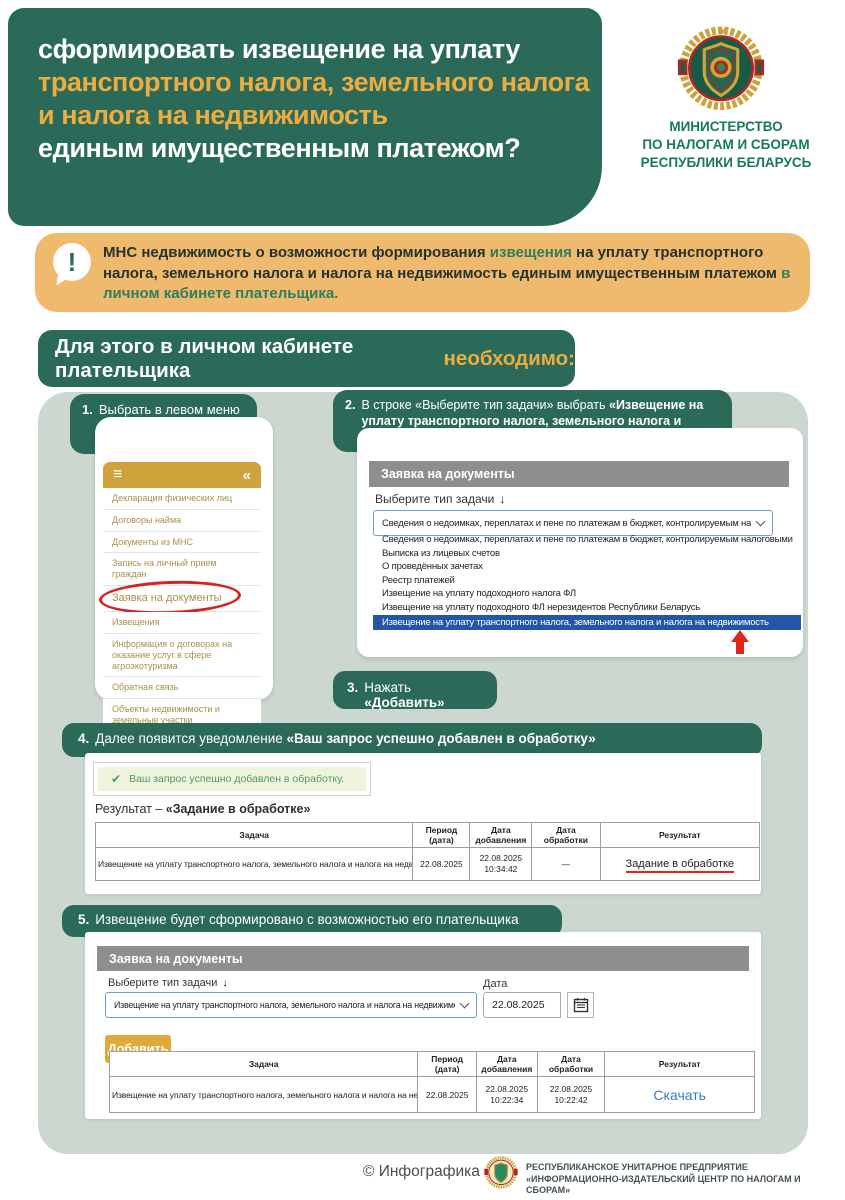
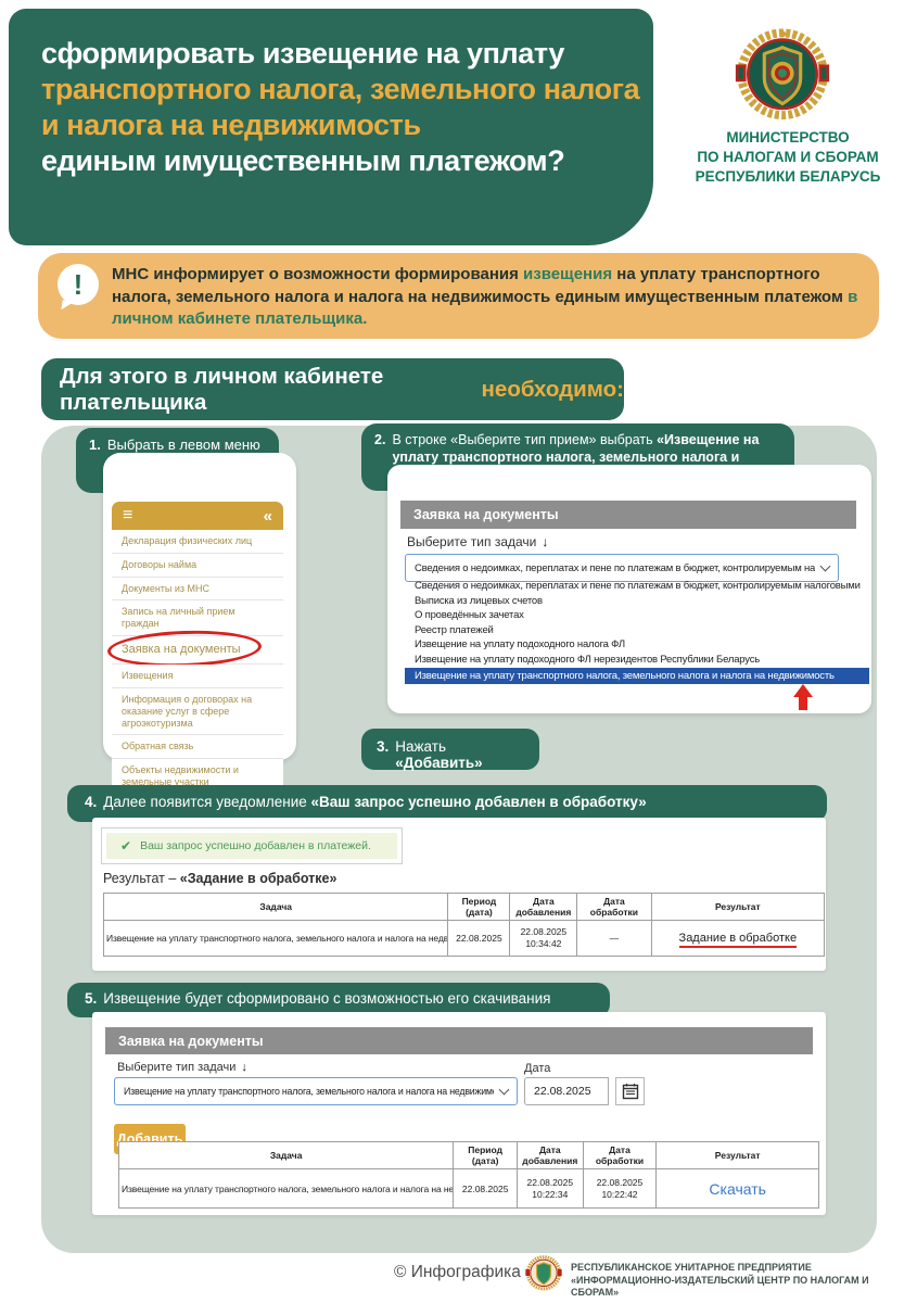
  сформировать извещение на уплату
  транспортного налога, земельного налога
  и налога на недвижимость
  единым имущественным платежом?
  МИНИСТЕРСТВО
  ПО НАЛОГАМ И СБОРАМ
  РЕСПУБЛИКИ БЕЛАРУСЬ
  !
- МНС недвижимость о возможности формирования извещения на уплату транспортного налога, земельного налога и налога на недвижимость единым имущественным платежом в личном кабинете плательщика.
+ МНС информирует о возможности формирования извещения на уплату транспортного налога, земельного налога и налога на недвижимость единым имущественным платежом в личном кабинете плательщика.
  Для этого в личном кабинете плательщика
  необходимо:
  1.
  ≡
  «
  Декларация физических лиц
  Договоры найма
  Документы из МНС
  Запись на личный прием граждан
  Заявка на документы
  Извещения
  Информация о договорах на оказание услуг в сфере агроэкотуризма
  Обратная связь
  Объекты недвижимости и земельные участки
  2.
- В строке «Выберите тип задачи» выбрать «Извещение на уплату транспортного налога, земельного налога и
+ В строке «Выберите тип прием» выбрать «Извещение на уплату транспортного налога, земельного налога и
  Заявка на документы
  Выберите тип задачи ↓
  Сведения о недоимках, переплатах и пене по платежам в бюджет, контролируемым на
  Сведения о недоимках, переплатах и пене по платежам в бюджет, контролируемым налоговыми
  Выписка из лицевых счетов
  О проведённых зачетах
  Реестр платежей
  Извещение на уплату подоходного налога ФЛ
  Извещение на уплату подоходного ФЛ нерезидентов Республики Беларусь
  Извещение на уплату транспортного налога, земельного налога и налога на недвижимость
  3.
  Нажать «Добавить»
  4.
  Далее появится уведомление «Ваш запрос успешно добавлен в обработку»
  ✔
- Ваш запрос успешно добавлен в обработку.
+ Ваш запрос успешно добавлен в платежей.
  Результат – «Задание в обработке»
  Задача	Период (дата)	Дата добавления	Дата обработки	Результат
  Извещение на уплату транспортного налога, земельного налога и налога на недв	22.08.2025	22.08.202510:34:42	—	Задание в обработке
  5.
- Извещение будет сформировано с возможностью его плательщика
+ Извещение будет сформировано с возможностью его скачивания
  Заявка на документы
  Выберите тип задачи ↓
  Дата
  Извещение на уплату транспортного налога, земельного налога и налога на недвижим
  22.08.2025
  Добавить
  Задача	Период (дата)	Дата добавления	Дата обработки	Результат
  Извещение на уплату транспортного налога, земельного налога и налога на не	22.08.2025	22.08.202510:22:34	22.08.202510:22:42	Скачать
  © Инфографика
  РЕСПУБЛИКАНСКОЕ УНИТАРНОЕ ПРЕДПРИЯТИЕ
  «ИНФОРМАЦИОННО-ИЗДАТЕЛЬСКИЙ ЦЕНТР ПО НАЛОГАМ И СБОРАМ»
